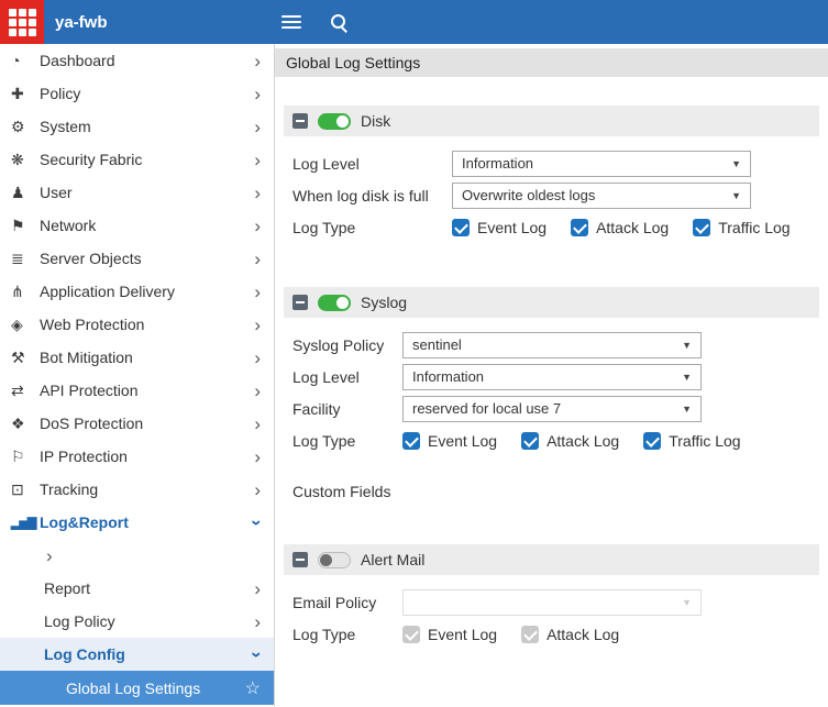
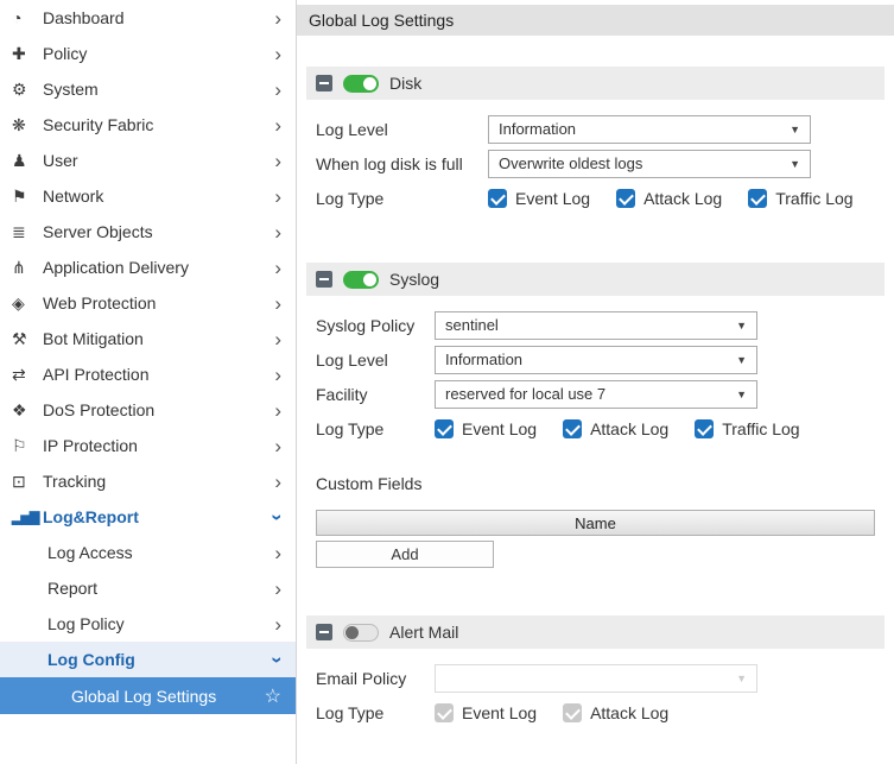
- ya-fwb
  ◔
  Dashboard
  ›
  ✚
  Policy
  ›
  ⚙
  System
  ›
  ❋
  Security Fabric
  ›
  ♟
  User
  ›
  ⚑
  Network
  ›
  ≣
  Server Objects
  ›
  ⋔
  Application Delivery
  ›
  ◈
  Web Protection
  ›
  ⚒
  Bot Mitigation
  ›
  ⇄
  API Protection
  ›
  ❖
  DoS Protection
  ›
  ⚐
  IP Protection
  ›
  ⊡
  Tracking
  ›
  ▂▅▇
  Log&Report
+ Log Access
  ›
  Report
  ›
  Log Policy
  ›
  Log Config
  Global Log Settings
  ☆
  Global Log Settings
  Disk
  Log Level
  Information
  ▼
  When log disk is full
  Overwrite oldest logs
  ▼
  Log Type
  Event Log
  Attack Log
  Traffic Log
  Syslog
  Syslog Policy
  sentinel
  ▼
  Log Level
  Information
  ▼
  Facility
  reserved for local use 7
  ▼
  Log Type
  Event Log
  Attack Log
  Traffic Log
  Custom Fields
+ Name
+ Add
  Alert Mail
  Email Policy
  ▼
  Log Type
  Event Log
  Attack Log
